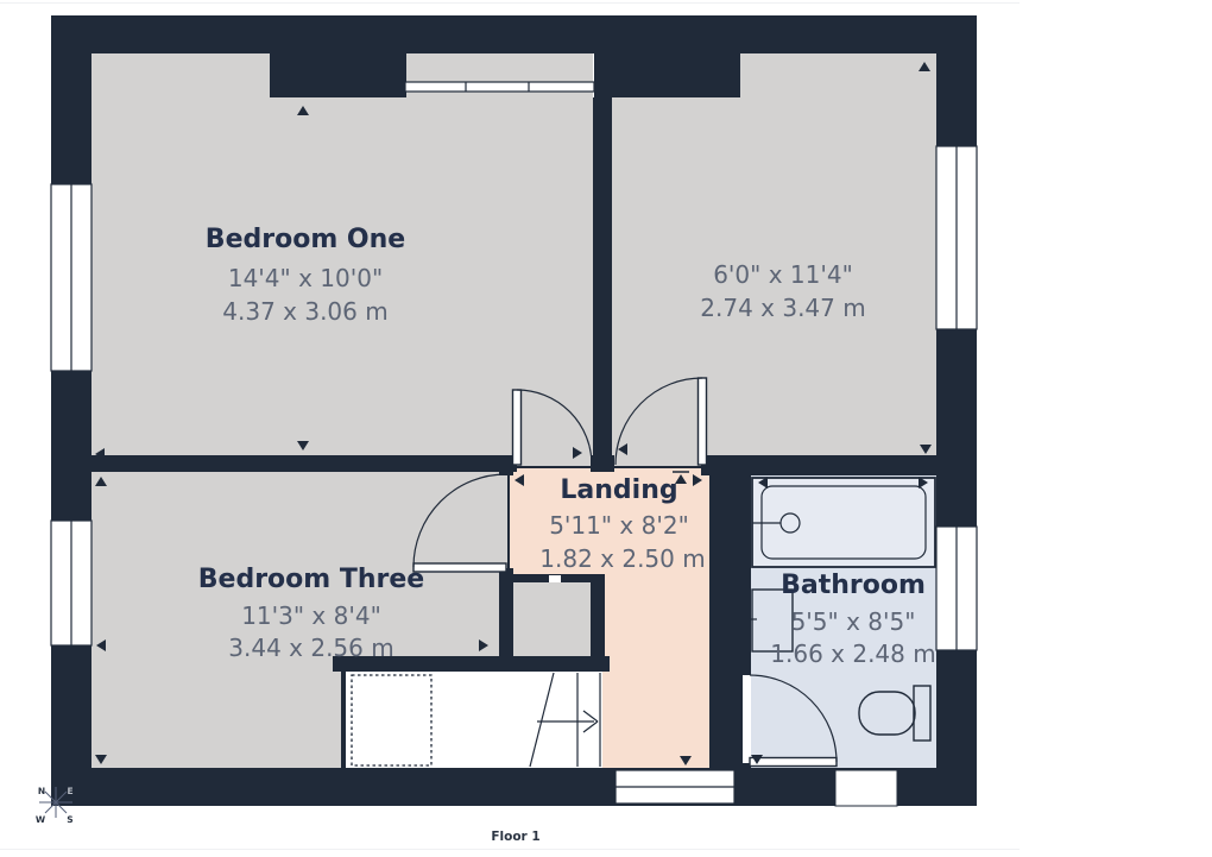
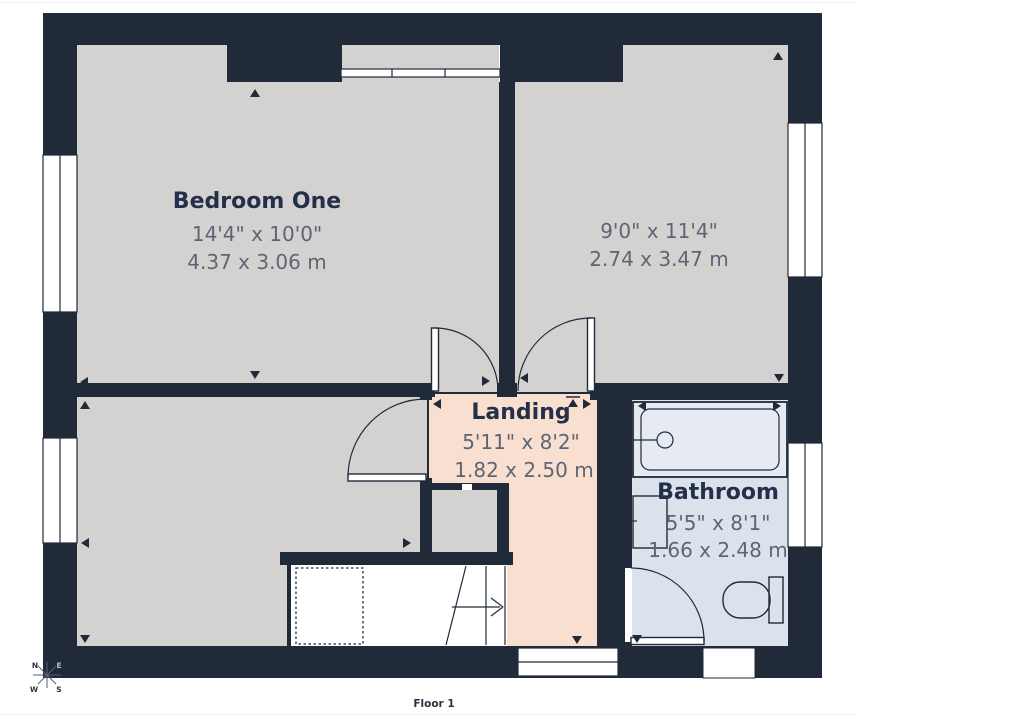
  N
  E
  W
  S
  Bedroom One
  14'4" x 10'0"
  4.37 x 3.06 m
- 6'0" x 11'4"
+ 9'0" x 11'4"
  2.74 x 3.47 m
- Bedroom Three
- 11'3" x 8'4"
- 3.44 x 2.56 m
  Landing
  5'11" x 8'2"
  1.82 x 2.50 m
  Bathroom
- 5'5" x 8'5"
+ 5'5" x 8'1"
  1.66 x 2.48 m
  Floor 1
